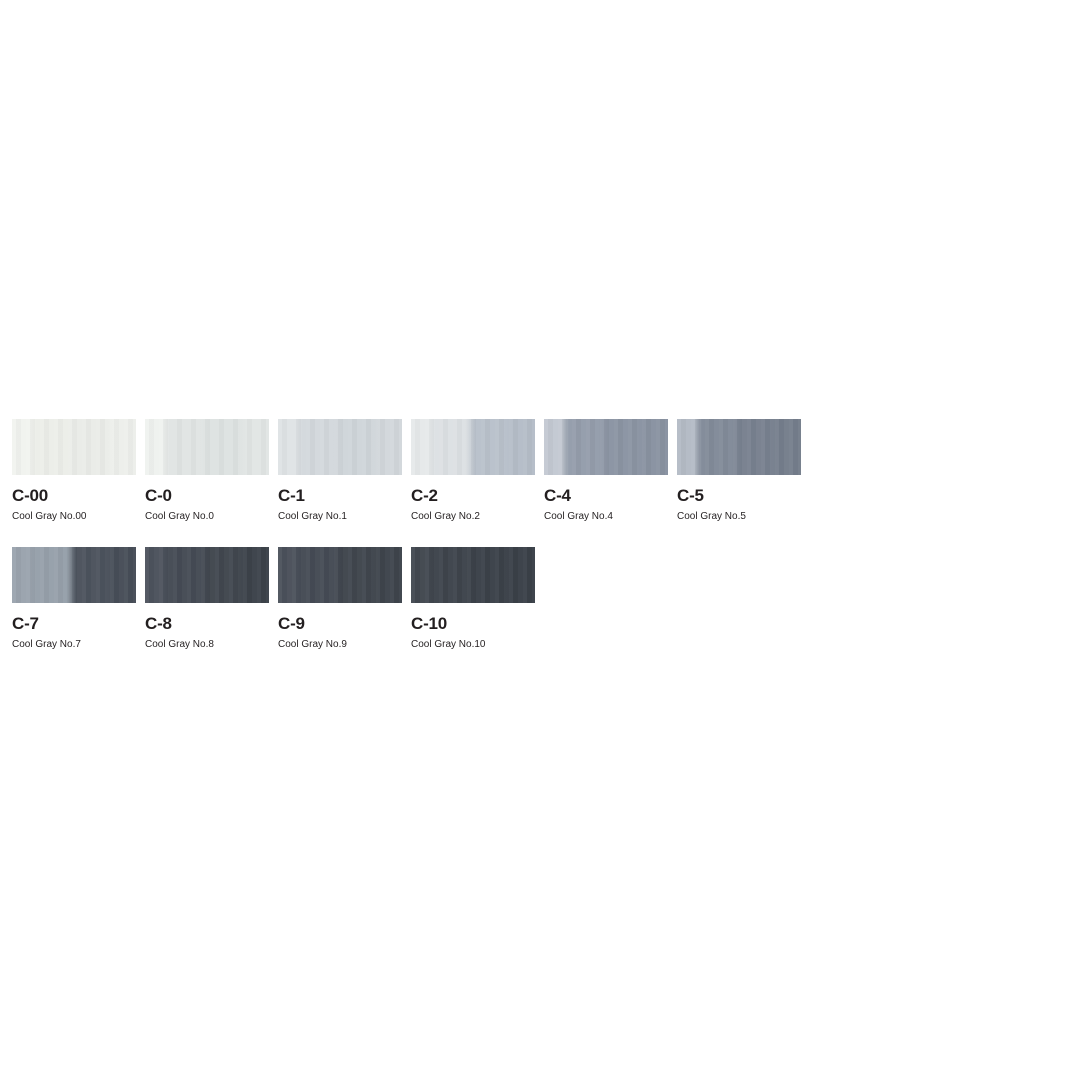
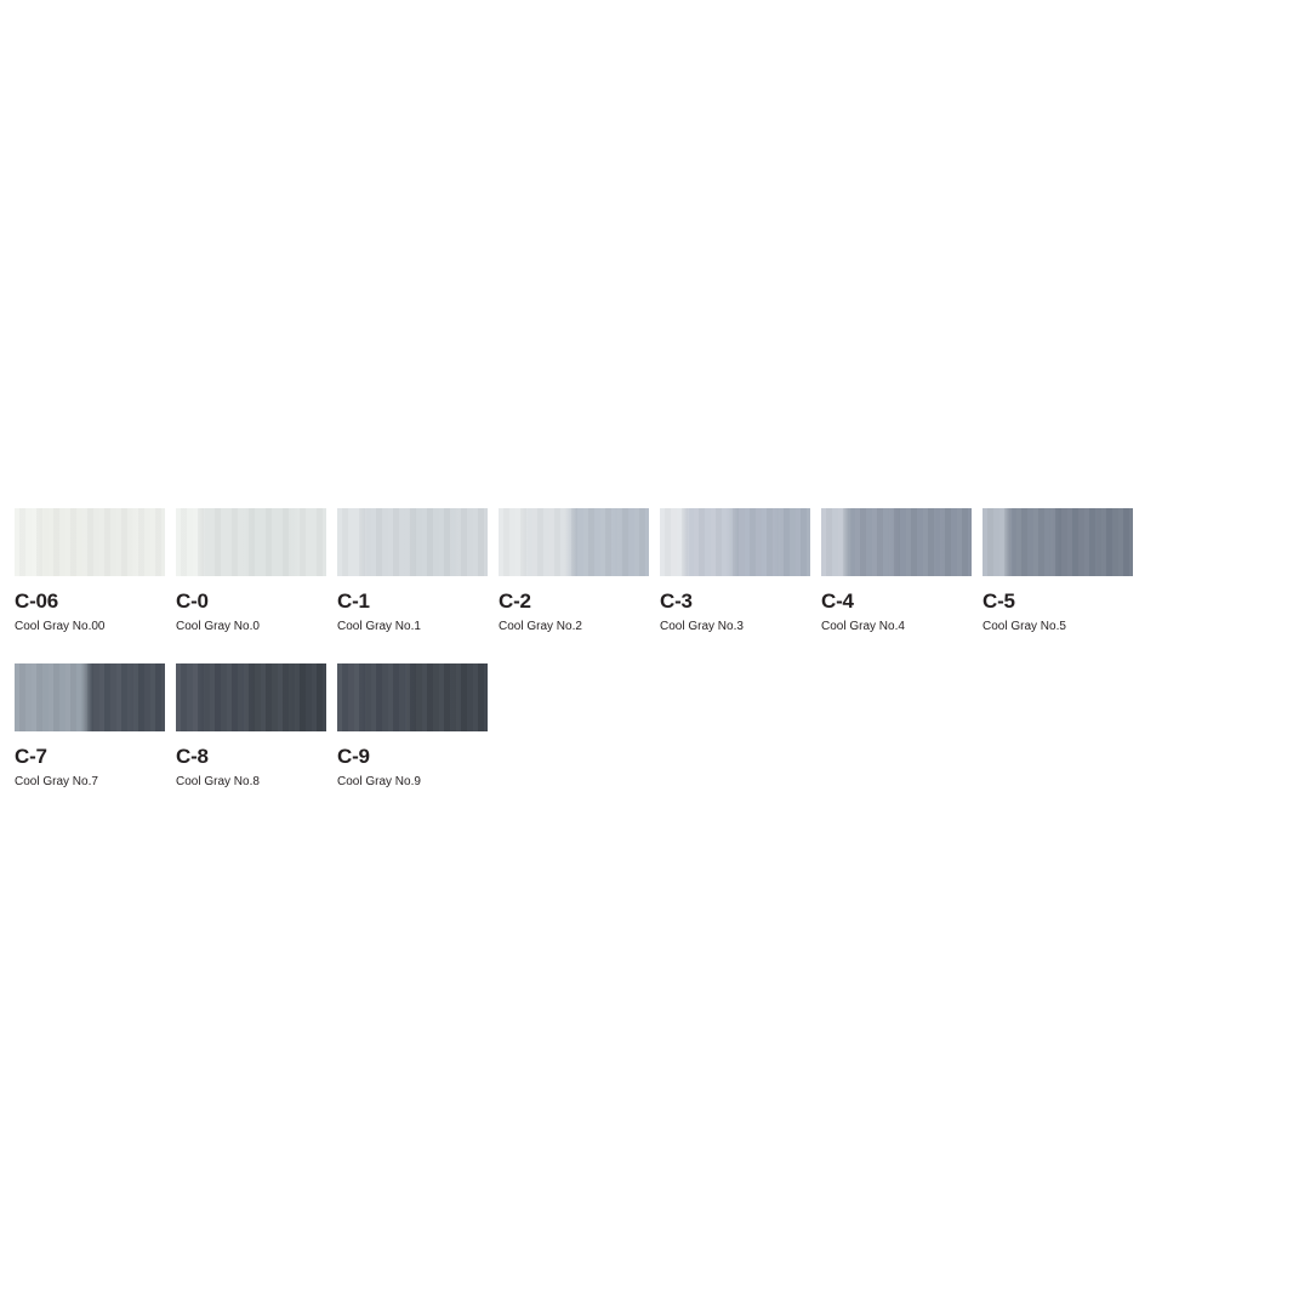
- C-00
+ C-06
  Cool Gray No.00
  C-0
  Cool Gray No.0
  C-1
  Cool Gray No.1
  C-2
  Cool Gray No.2
+ C-3
+ Cool Gray No.3
  C-4
  Cool Gray No.4
  C-5
  Cool Gray No.5
  C-7
  Cool Gray No.7
  C-8
  Cool Gray No.8
  C-9
  Cool Gray No.9
- C-10
- Cool Gray No.10
